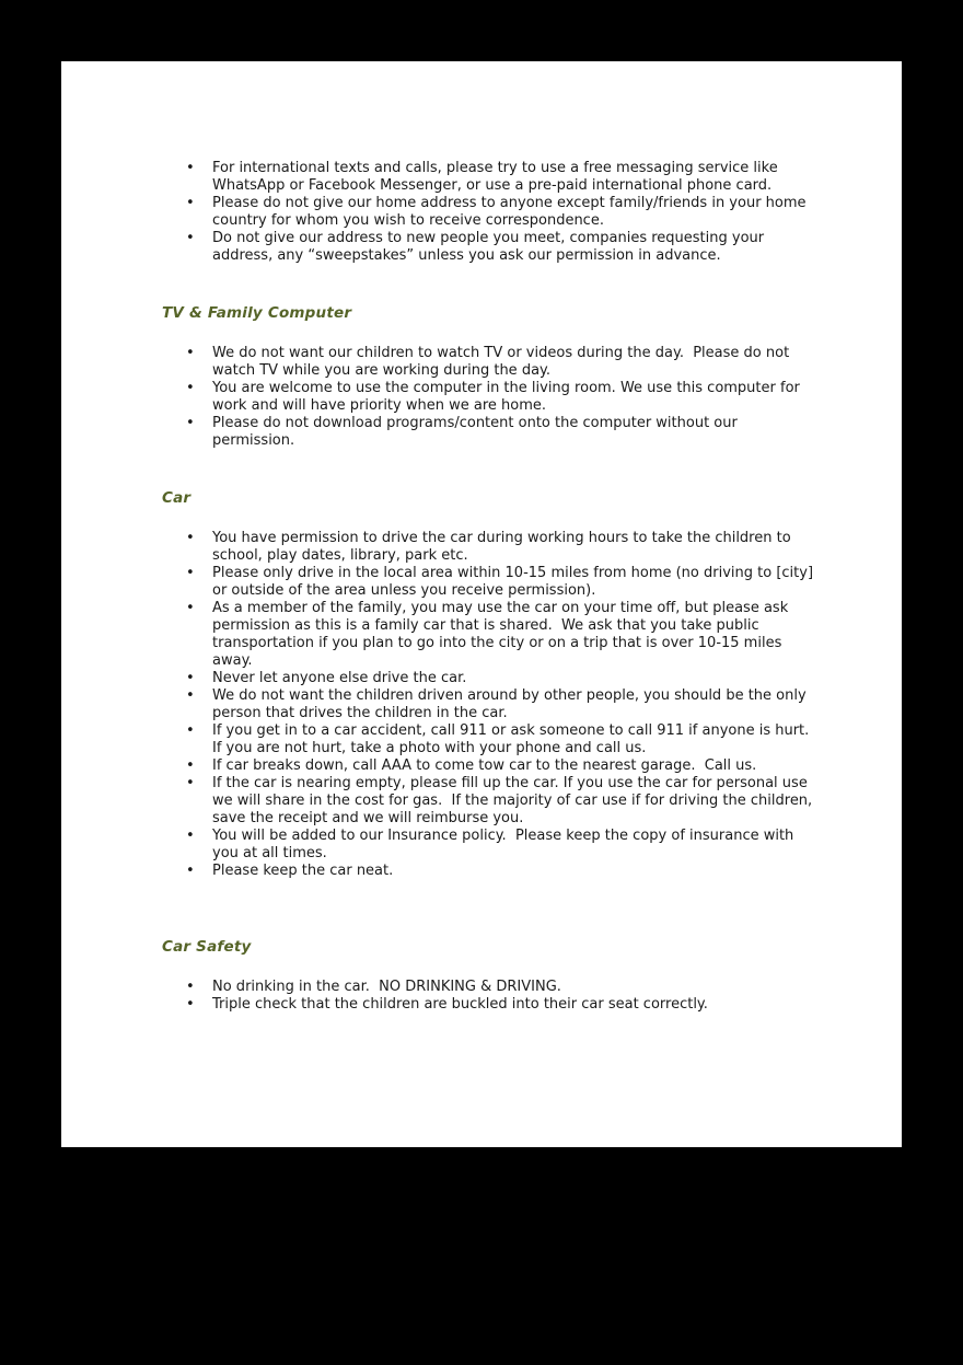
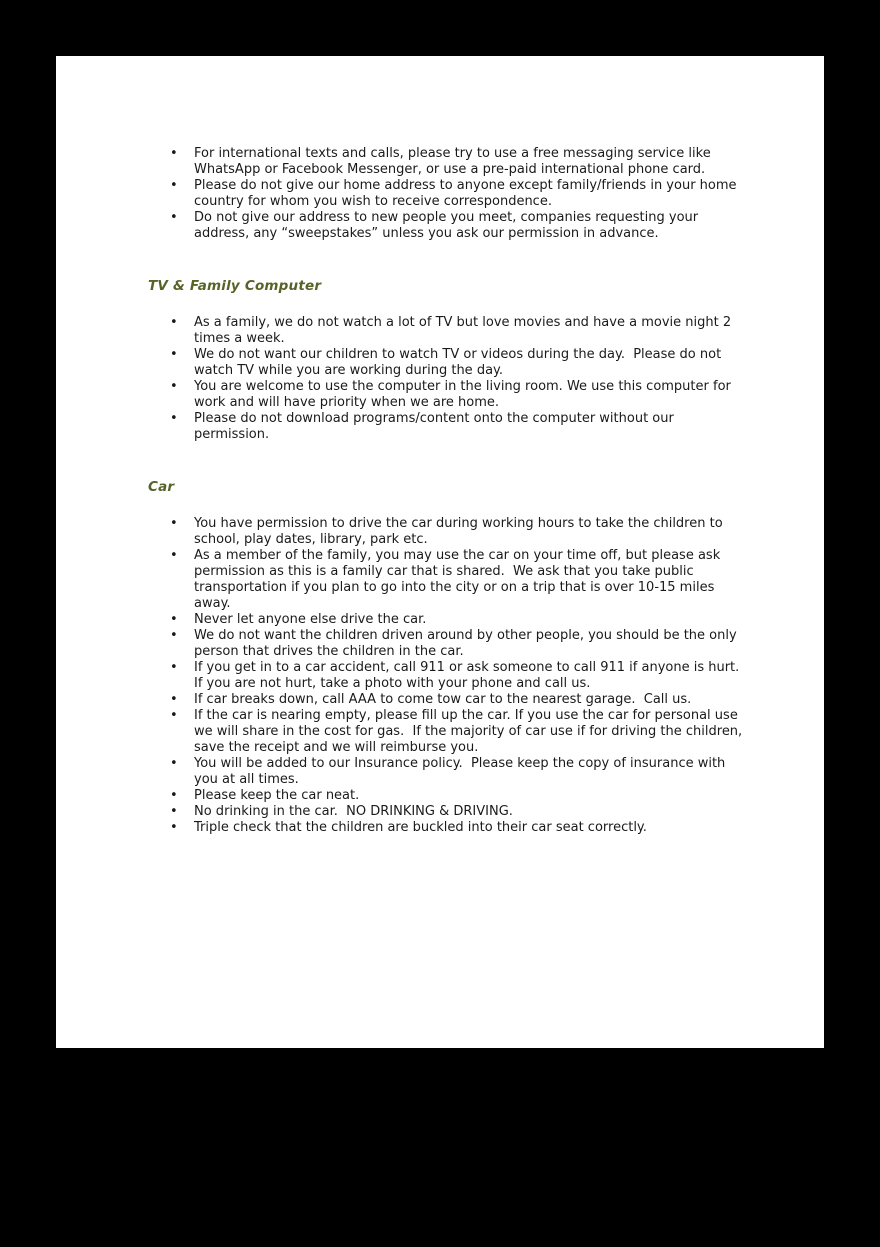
  For international texts and calls, please try to use a free messaging service like WhatsApp or Facebook Messenger, or use a pre-paid international phone card.
  Please do not give our home address to anyone except family/friends in your home country for whom you wish to receive correspondence.
  Do not give our address to new people you meet, companies requesting your address, any “sweepstakes” unless you ask our permission in advance.
  TV & Family Computer
+ As a family, we do not watch a lot of TV but love movies and have a movie night 2 times a week.
  We do not want our children to watch TV or videos during the day. Please do not watch TV while you are working during the day.
  You are welcome to use the computer in the living room. We use this computer for work and will have priority when we are home.
  Please do not download programs/content onto the computer without our permission.
  Car
  You have permission to drive the car during working hours to take the children to school, play dates, library, park etc.
- Please only drive in the local area within 10-15 miles from home (no driving to [city] or outside of the area unless you receive permission).
  As a member of the family, you may use the car on your time off, but please ask permission as this is a family car that is shared. We ask that you take public transportation if you plan to go into the city or on a trip that is over 10-15 miles away.
  Never let anyone else drive the car.
  We do not want the children driven around by other people, you should be the only person that drives the children in the car.
  If you get in to a car accident, call 911 or ask someone to call 911 if anyone is hurt. If you are not hurt, take a photo with your phone and call us.
  If car breaks down, call AAA to come tow car to the nearest garage. Call us.
  If the car is nearing empty, please fill up the car. If you use the car for personal use we will share in the cost for gas. If the majority of car use if for driving the children, save the receipt and we will reimburse you.
  You will be added to our Insurance policy. Please keep the copy of insurance with you at all times.
  Please keep the car neat.
- Car Safety
  No drinking in the car. NO DRINKING & DRIVING.
  Triple check that the children are buckled into their car seat correctly.
